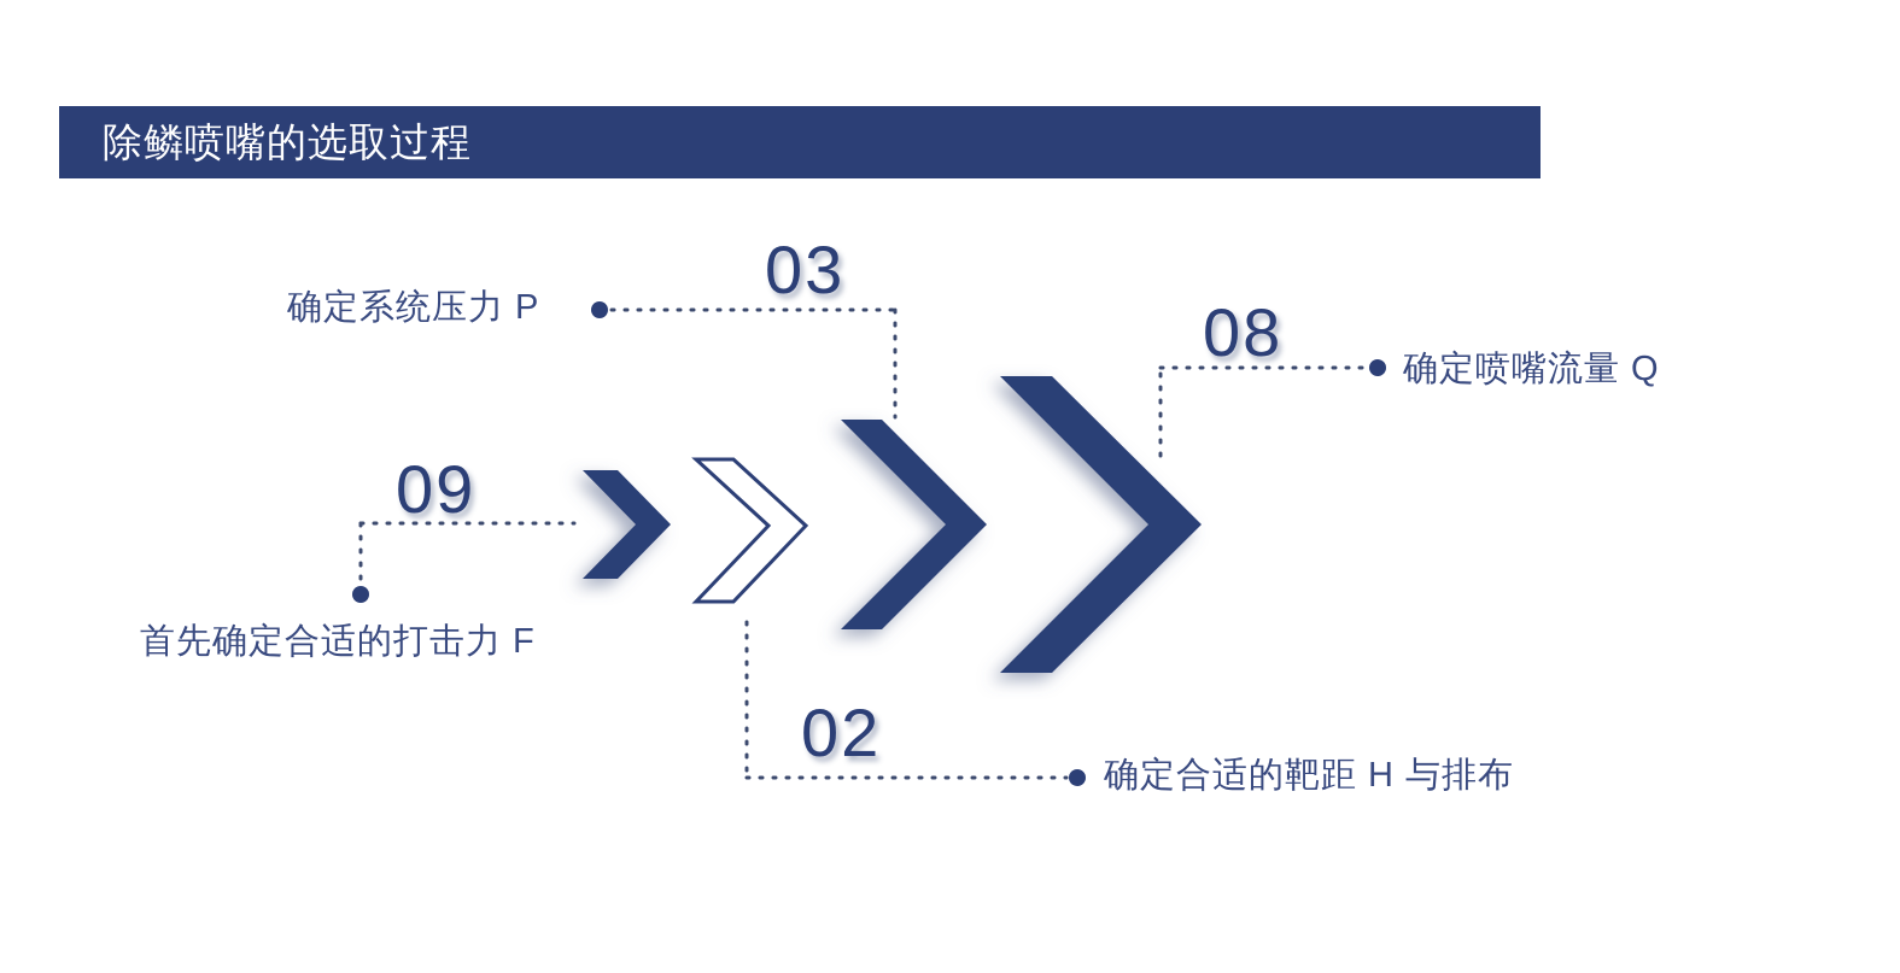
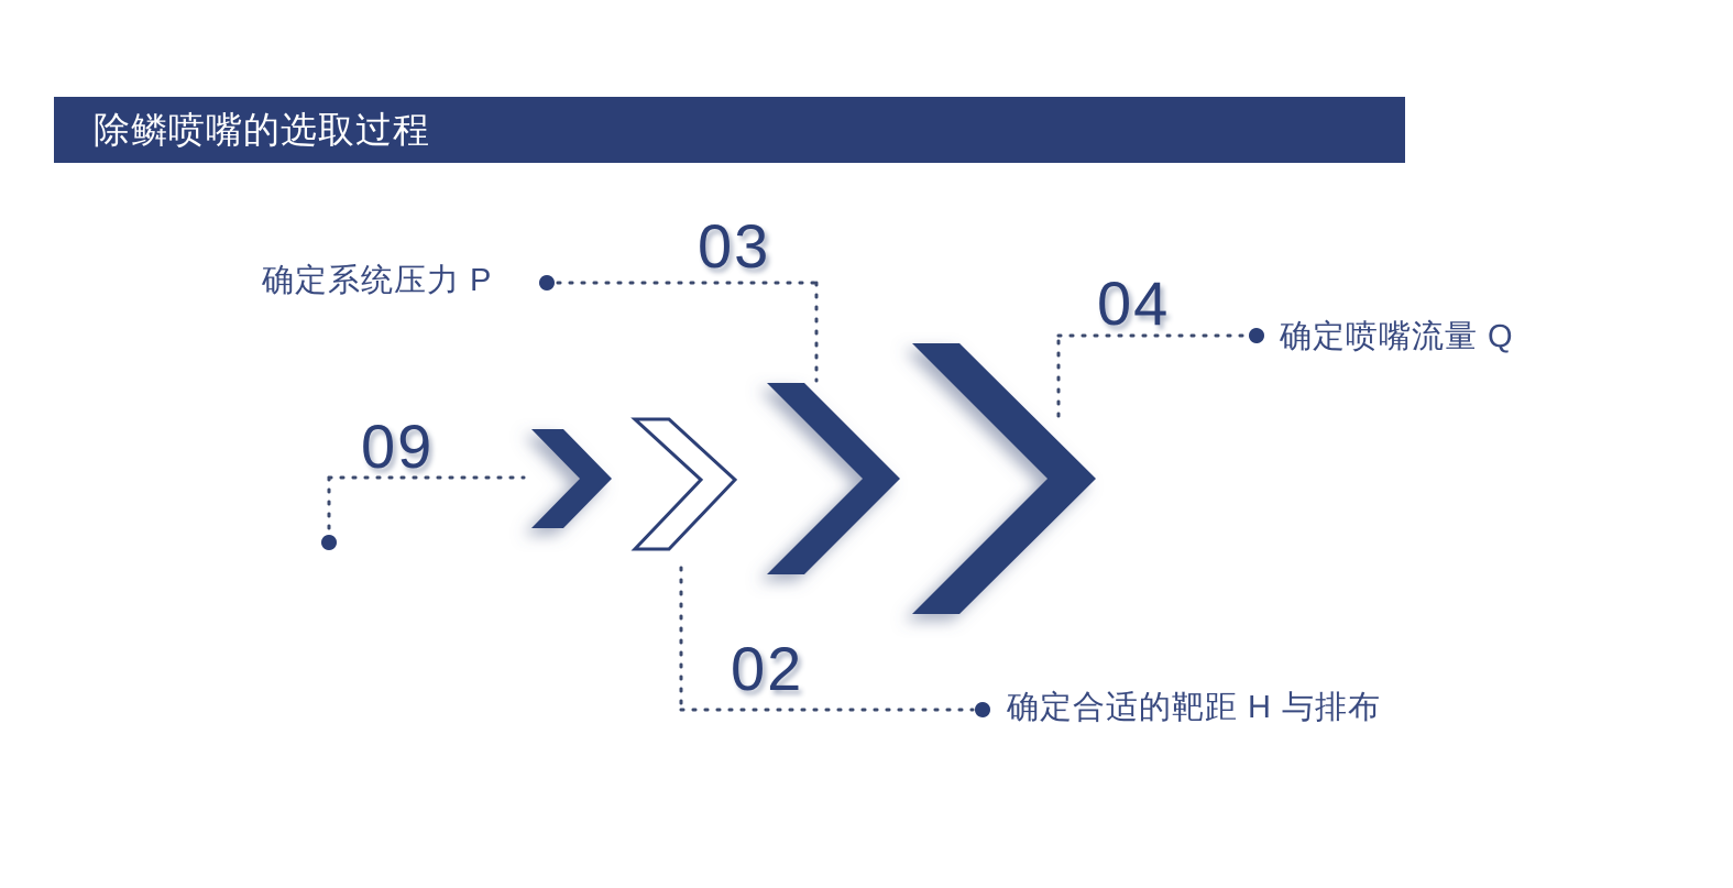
  除鳞喷嘴的选取过程
  09
  02
  03
- 08
+ 04
- 首先确定合适的打击力 F
  确定合适的靶距 H 与排布
  确定系统压力 P
  确定喷嘴流量 Q
